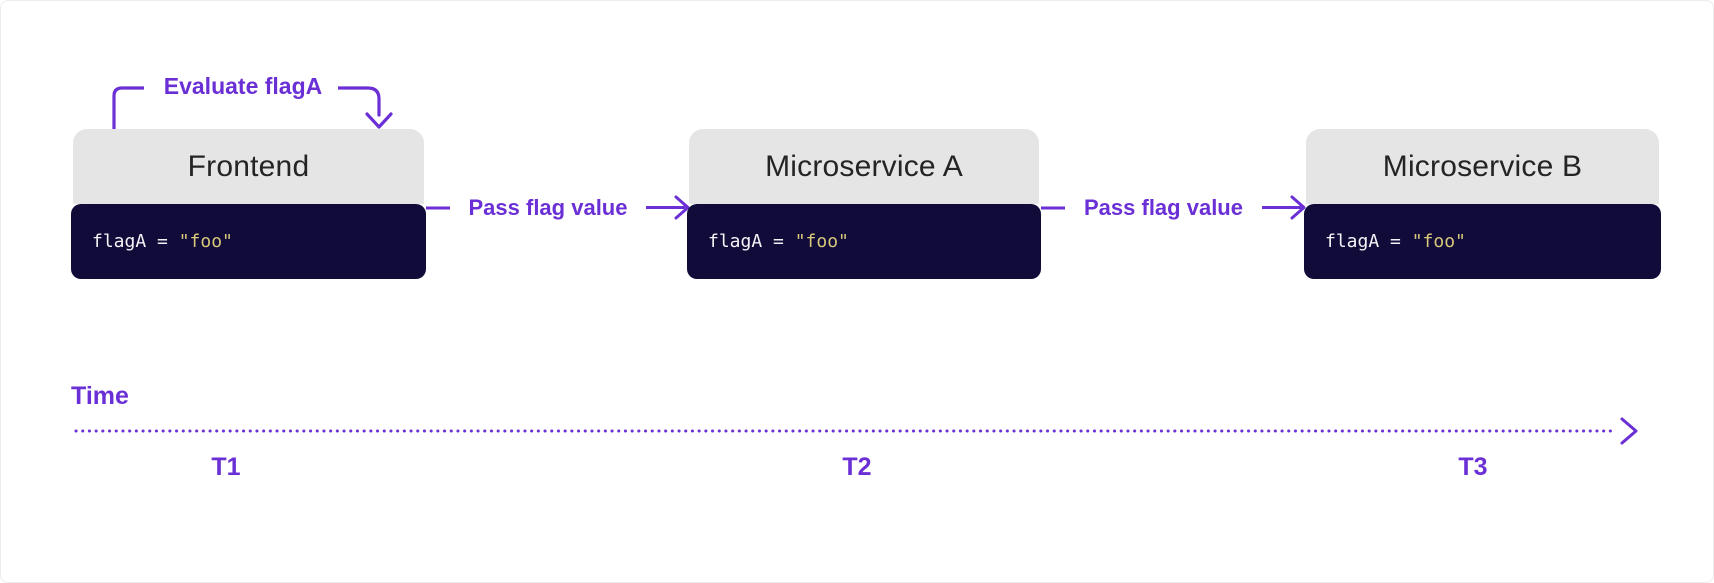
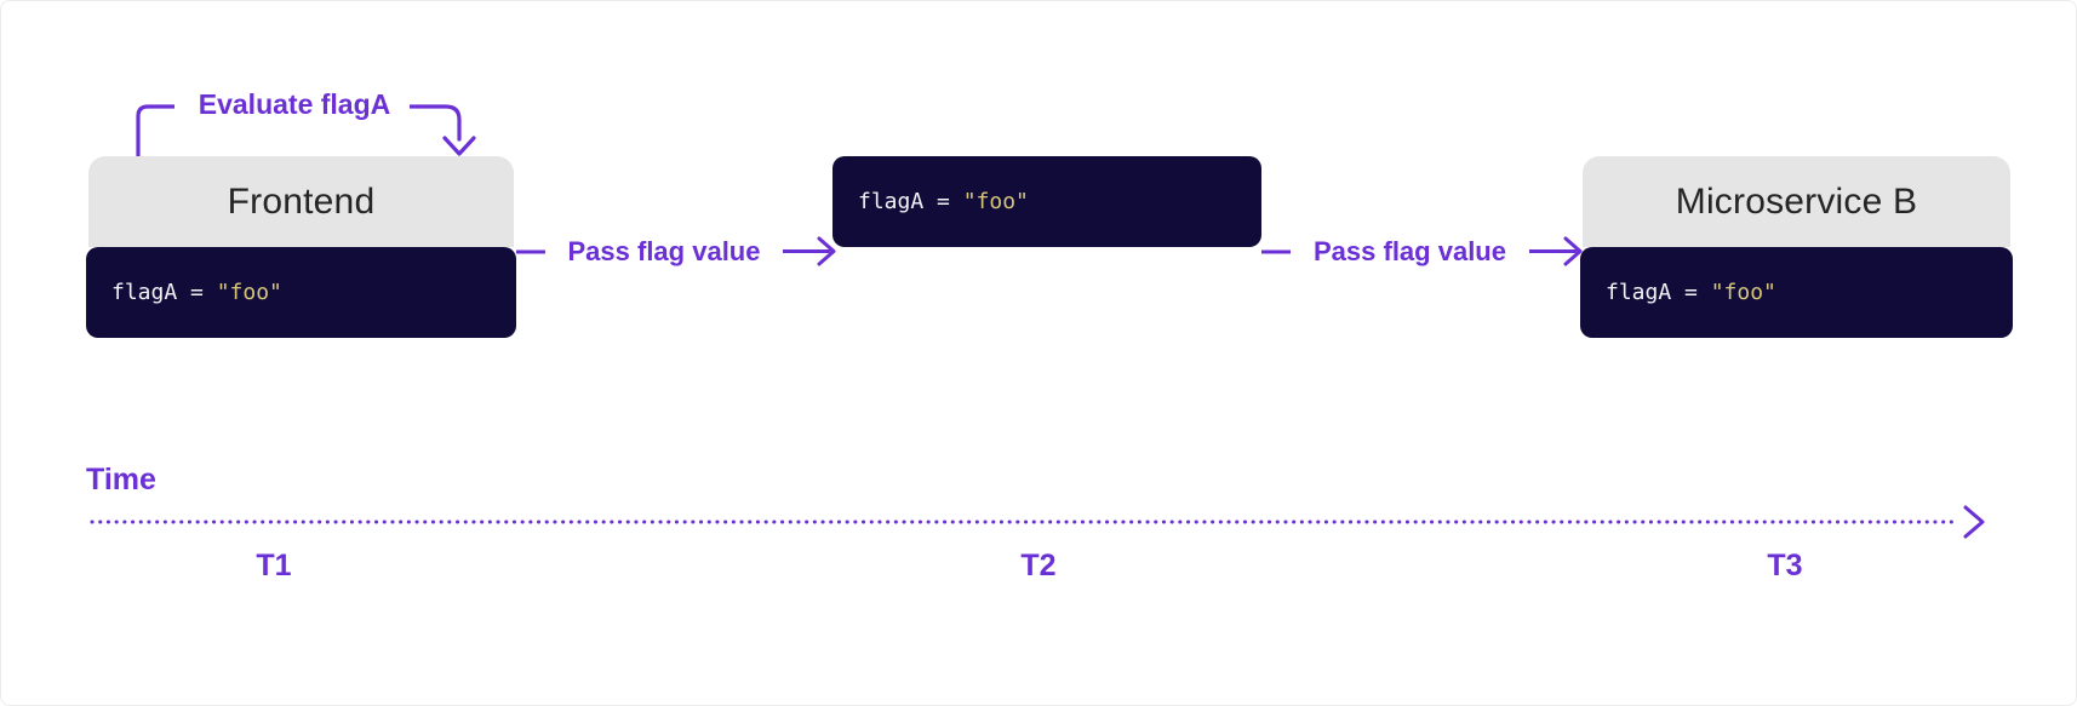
  Evaluate flagA
  Frontend
  flagA =
  "foo"
  Pass flag value
- Microservice A
  flagA =
  "foo"
  Pass flag value
  Microservice B
  flagA =
  "foo"
  Time
  T1
  T2
  T3
